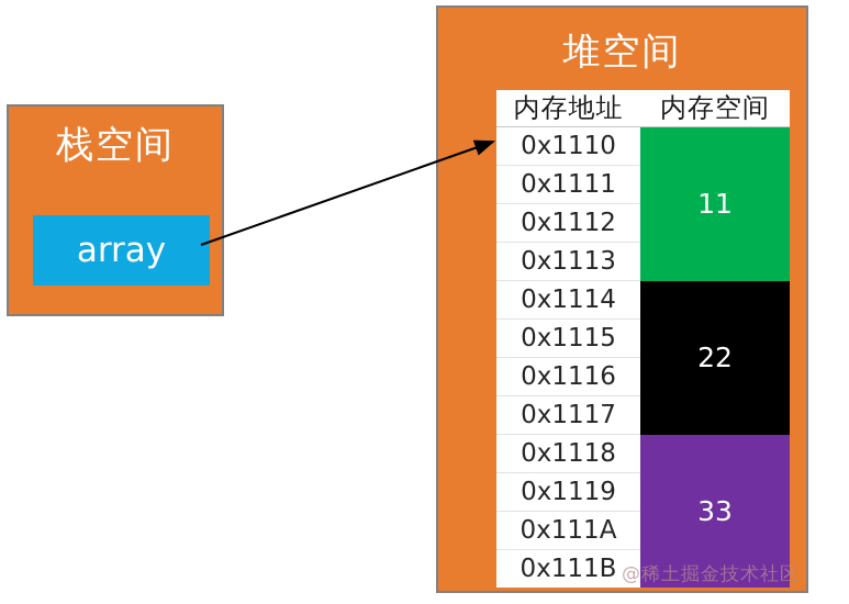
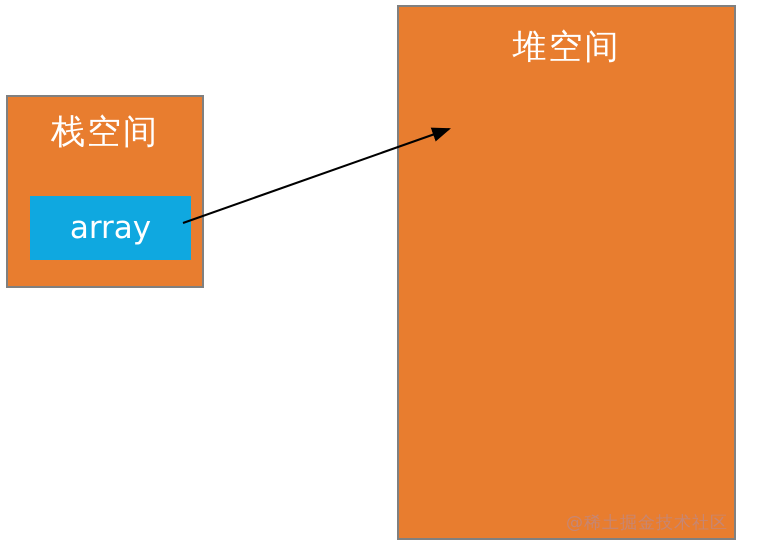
  栈空间
  array
  堆空间
- 内存地址	内存空间
- 0x1110	11
- 0x1111
- 0x1112
- 0x1113
- 0x1114	22
- 0x1115
- 0x1116
- 0x1117
- 0x1118	33
- 0x1119
- 0x111A
- 0x111B
  @稀土掘金技术社区
